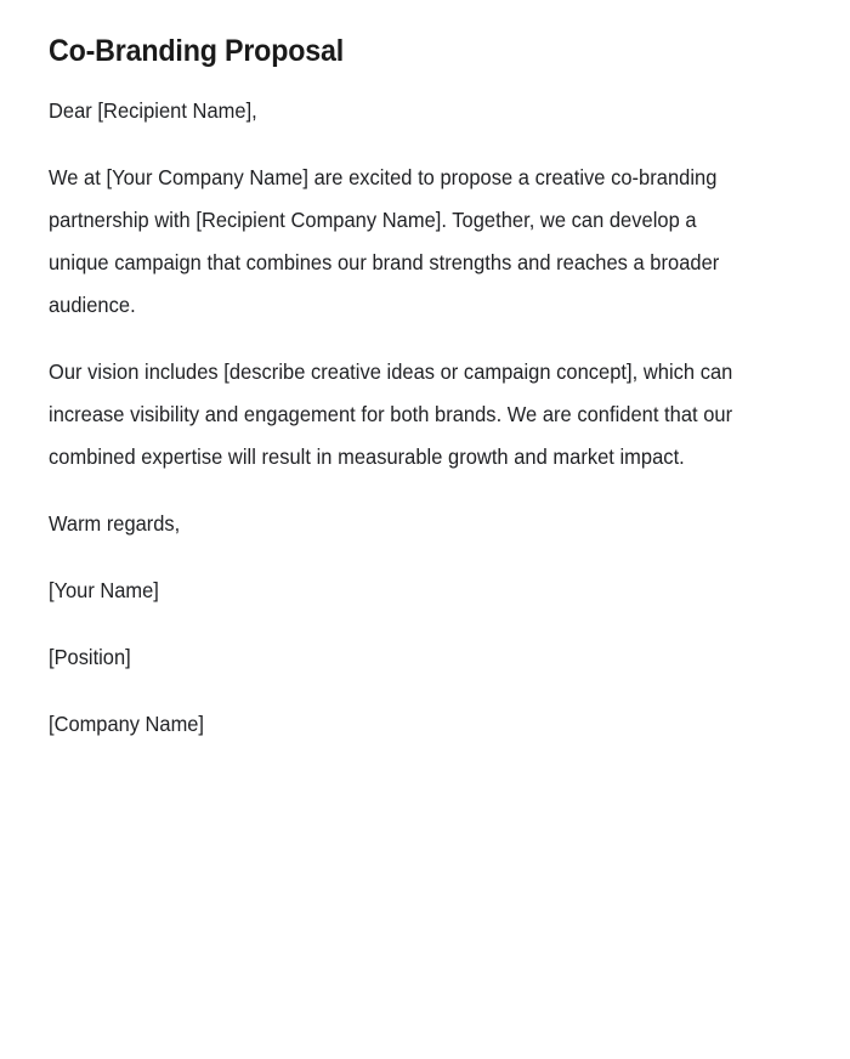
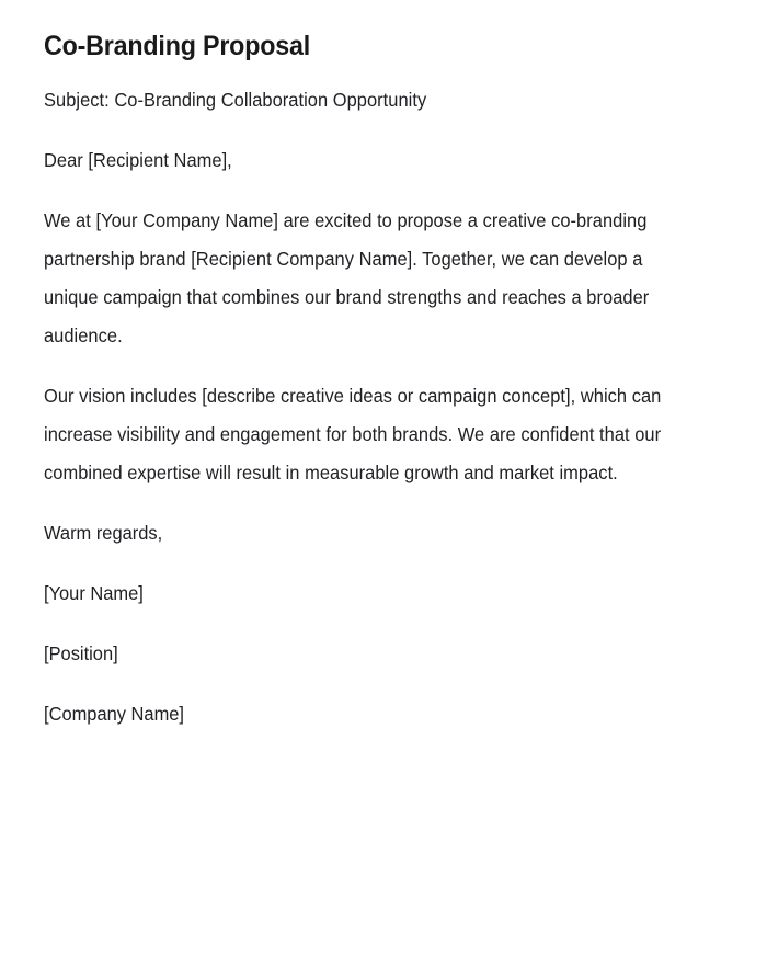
  Co-Branding Proposal
+ Subject: Co-Branding Collaboration Opportunity
  Dear [Recipient Name],
- We at [Your Company Name] are excited to propose a creative co-branding partnership with [Recipient Company Name]. Together, we can develop a unique campaign that combines our brand strengths and reaches a broader audience.
+ We at [Your Company Name] are excited to propose a creative co-branding partnership brand [Recipient Company Name]. Together, we can develop a unique campaign that combines our brand strengths and reaches a broader audience.
  Our vision includes [describe creative ideas or campaign concept], which can increase visibility and engagement for both brands. We are confident that our combined expertise will result in measurable growth and market impact.
  Warm regards,
  [Your Name]
  [Position]
  [Company Name]
